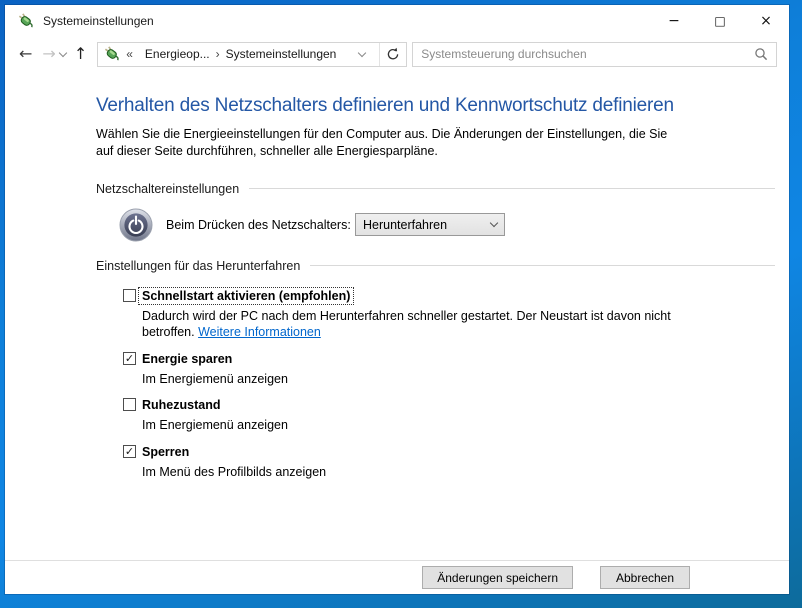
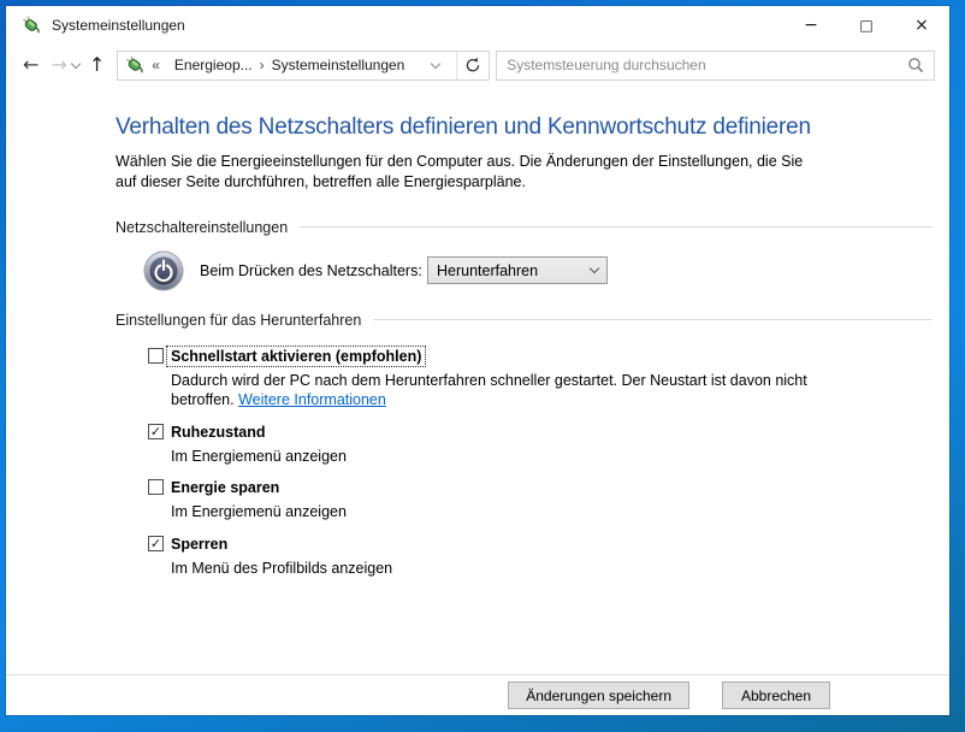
  Systemeinstellungen
  −
  □
  ×
  ←
  →
  ↑
  «
  Energieop...
  ›
  Systemeinstellungen
  Systemsteuerung durchsuchen
  Verhalten des Netzschalters definieren und Kennwortschutz definieren
- Wählen Sie die Energieeinstellungen für den Computer aus. Die Änderungen der Einstellungen, die Sie auf dieser Seite durchführen, schneller alle Energiesparpläne.
+ Wählen Sie die Energieeinstellungen für den Computer aus. Die Änderungen der Einstellungen, die Sie auf dieser Seite durchführen, betreffen alle Energiesparpläne.
  Netzschaltereinstellungen
  Beim Drücken des Netzschalters:
  Herunterfahren
  Einstellungen für das Herunterfahren
  Schnellstart aktivieren (empfohlen)
  Dadurch wird der PC nach dem Herunterfahren schneller gestartet. Der Neustart ist davon nicht betroffen. Weitere Informationen
  ✓
- Energie sparen
+ Ruhezustand
  Im Energiemenü anzeigen
- Ruhezustand
+ Energie sparen
  Im Energiemenü anzeigen
  ✓
  Sperren
  Im Menü des Profilbilds anzeigen
  Änderungen speichern
  Abbrechen
